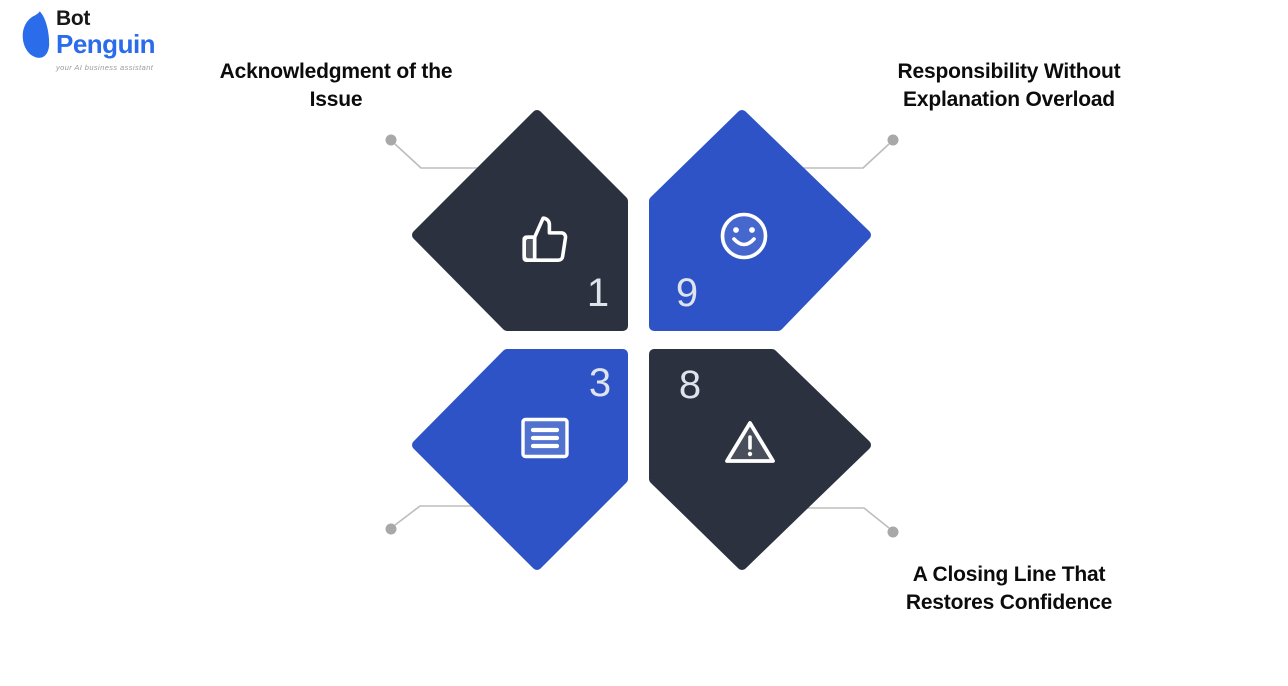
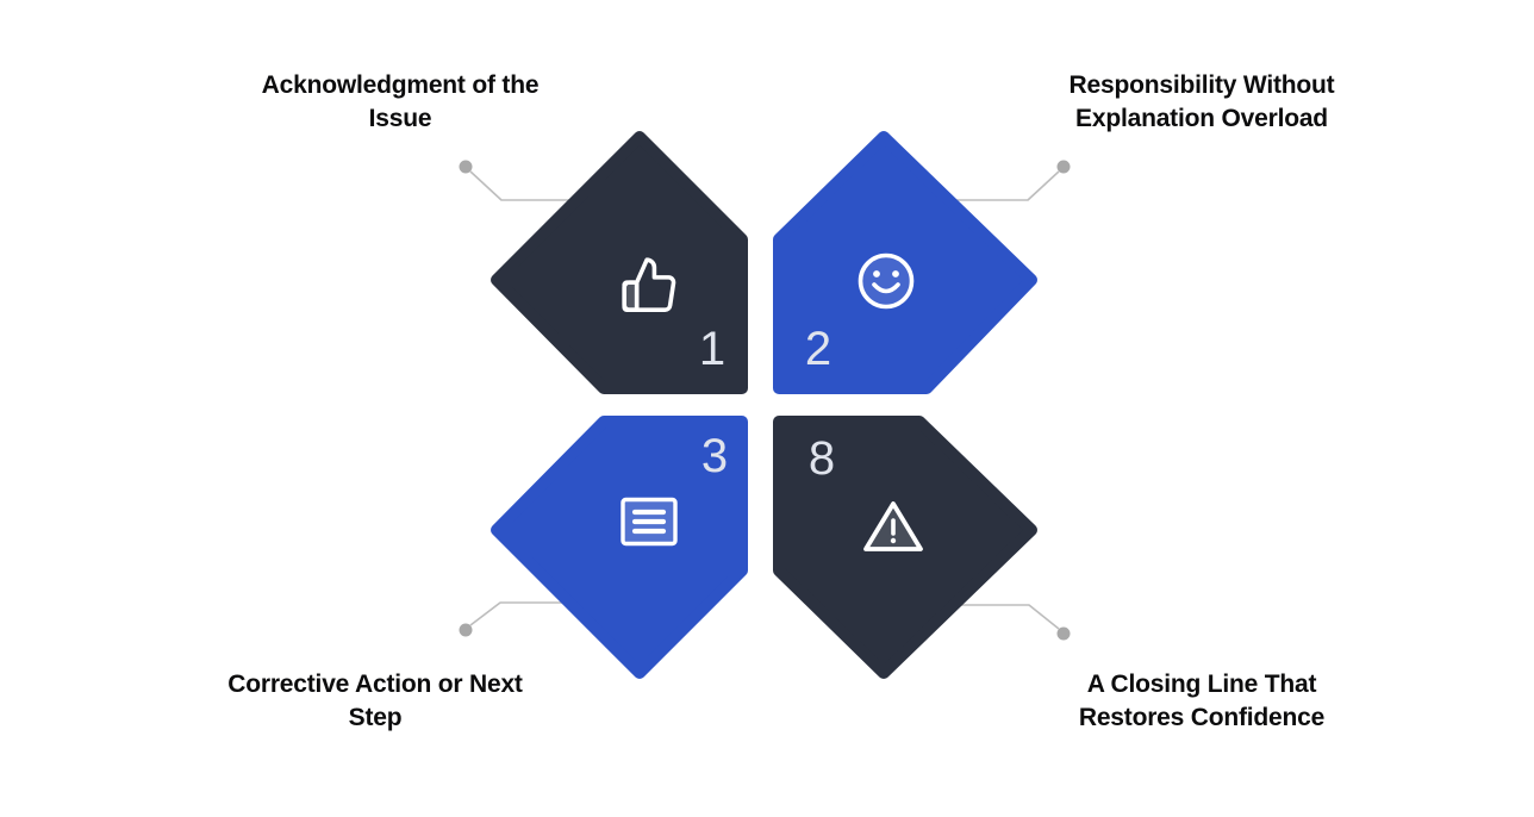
- Bot
- Penguin
- your AI business assistant
  Acknowledgment of the
  Issue
  Responsibility Without
  Explanation Overload
+ Corrective Action or Next
+ Step
  A Closing Line That
  Restores Confidence
  1
- 9
+ 2
  3
  8
